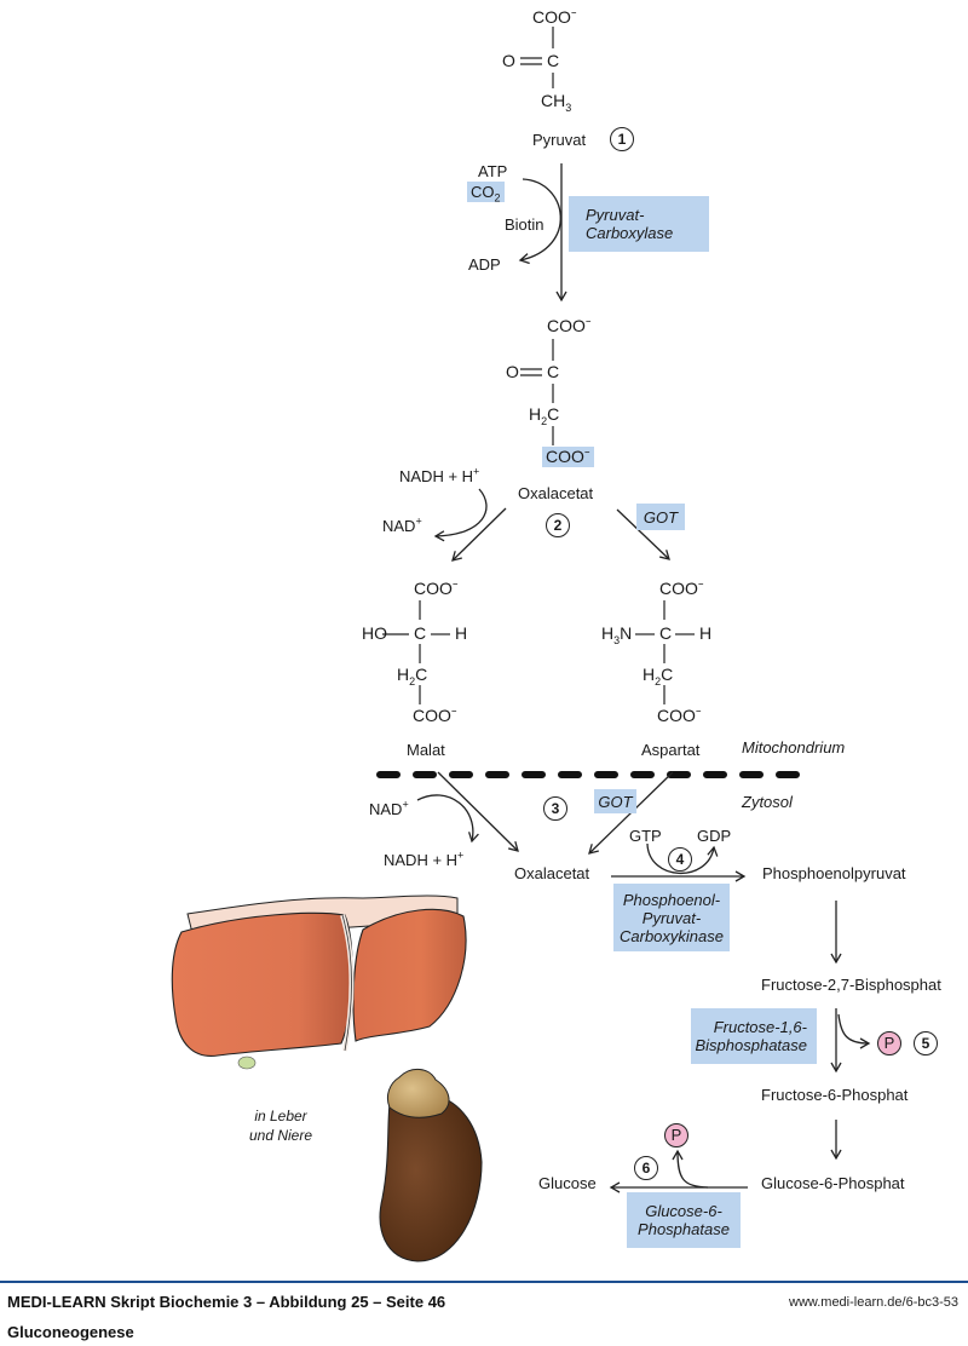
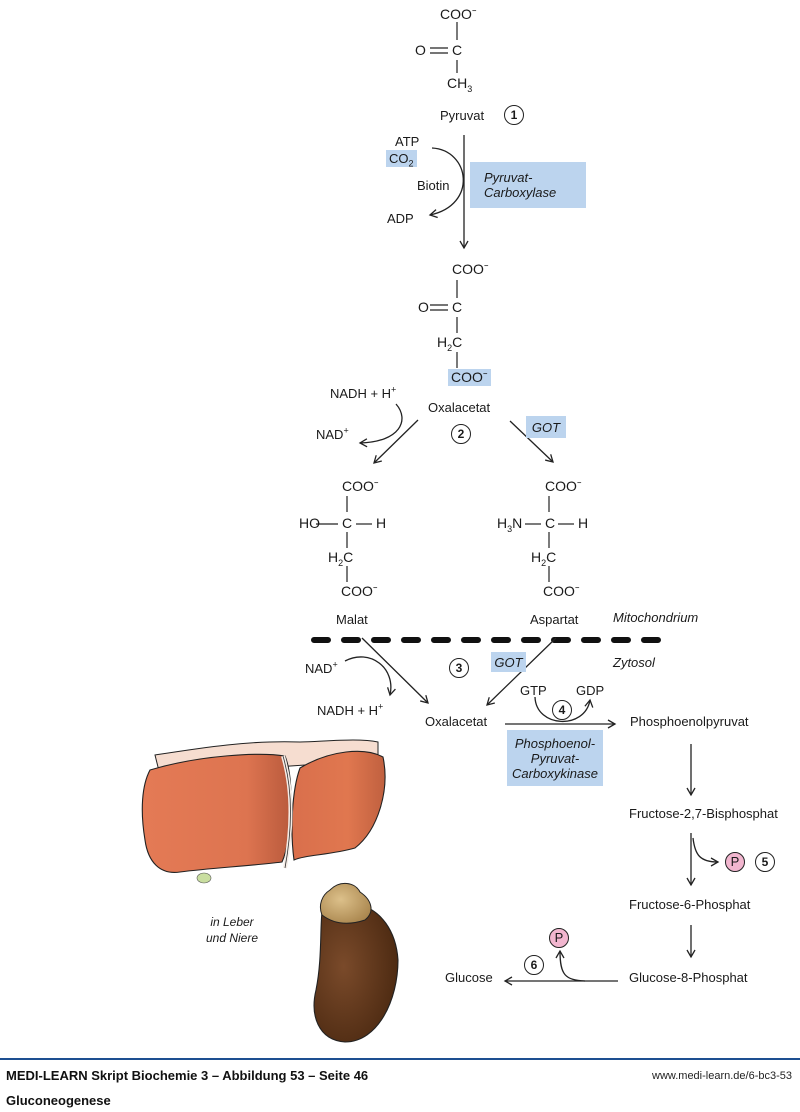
  COO⁻
  O
  C
  CH3
  Pyruvat
  1
  ATP
  CO2
  Biotin
  ADP
  Pyruvat-
  Carboxylase
  COO⁻
  O
  C
  H2C
  COO⁻
  Oxalacetat
  2
  NADH + H+
  NAD+
  GOT
  COO⁻
  HO
  C
  H
  H2C
  COO⁻
  Malat
  COO⁻
  H3N
  C
  H
  H2C
  COO⁻
  Aspartat
  Mitochondrium
  Zytosol
  NAD+
  NADH + H+
  3
  GOT
  Oxalacetat
  GTP
  GDP
  4
  Phosphoenolpyruvat
  Phosphoenol-
  Pyruvat-
  Carboxykinase
  Fructose-2,7-Bisphosphat
- Fructose-1,6-
- Bisphosphatase
  P
  5
  Fructose-6-Phosphat
- Glucose-6-Phosphat
+ Glucose-8-Phosphat
  Glucose
  6
  P
- Glucose-6-
- Phosphatase
  in Leber
  und Niere
- MEDI-LEARN Skript Biochemie 3 – Abbildung 25 – Seite 46
+ MEDI-LEARN Skript Biochemie 3 – Abbildung 53 – Seite 46
  Gluconeogenese
  www.medi-learn.de/6-bc3-53
